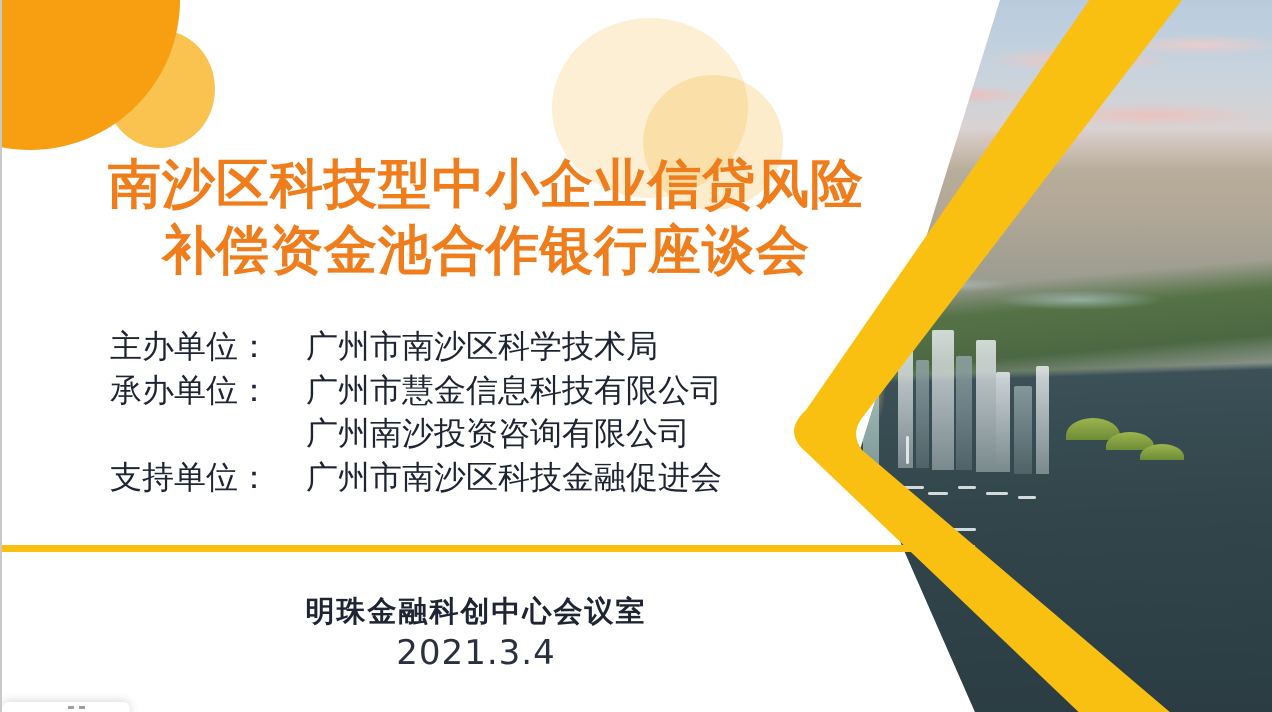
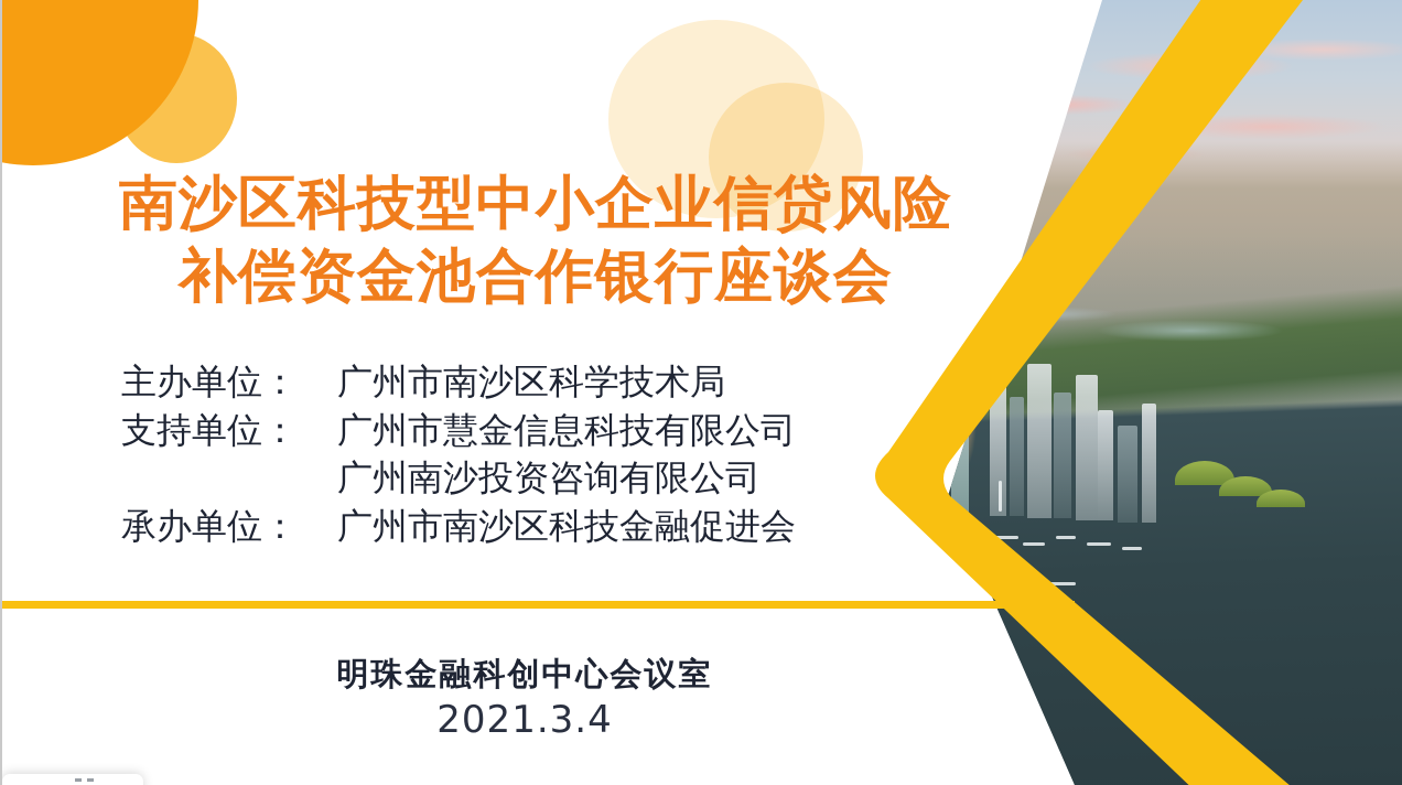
  南沙区科技型中小企业信贷风险
  补偿资金池合作银行座谈会
  主办单位：
  广州市南沙区科学技术局
- 承办单位：
+ 支持单位：
  广州市慧金信息科技有限公司
  广州南沙投资咨询有限公司
- 支持单位：
+ 承办单位：
  广州市南沙区科技金融促进会
  明珠金融科创中心会议室
  2021.3.4
